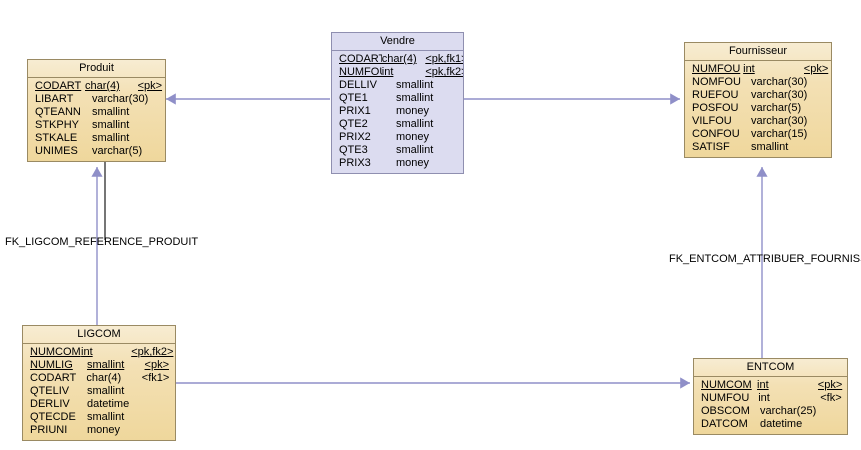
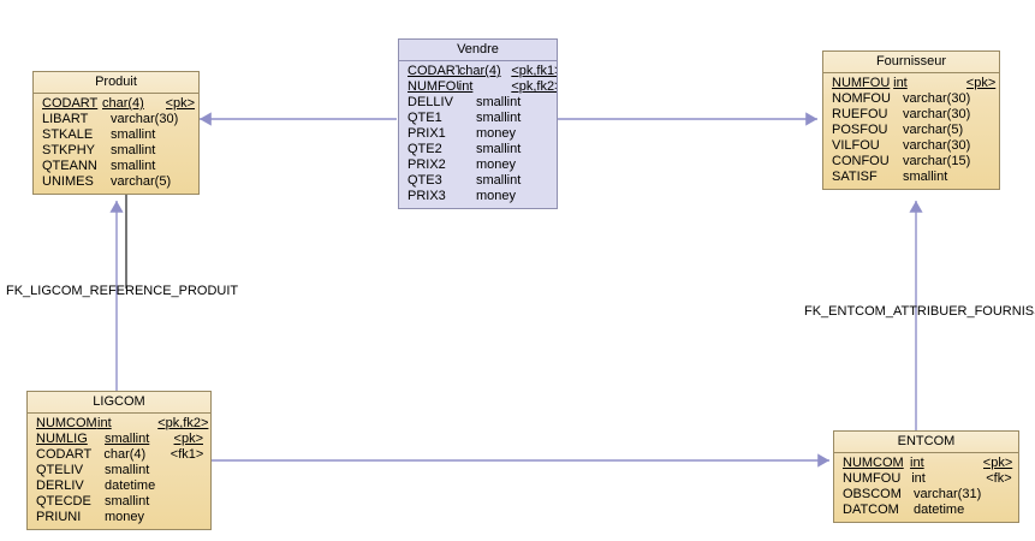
  Produit
  CODART
  char(4)
  <pk>
  LIBART
  varchar(30)
- QTEANN
+ STKALE
  smallint
  STKPHY
  smallint
- STKALE
+ QTEANN
  smallint
  UNIMES
  varchar(5)
  Vendre
  CODAR
  char(4)
  <pk,fk1
  NUMFO
  int
  <pk,fk2
  DELLIV
  smallint
  QTE1
  smallint
  PRIX1
  money
  QTE2
  smallint
  PRIX2
  money
  QTE3
  smallint
  PRIX3
  money
  Fournisseur
  NUMFOU
  int
  <pk>
  NOMFOU
  varchar(30)
  RUEFOU
  varchar(30)
  POSFOU
  varchar(5)
  VILFOU
  varchar(30)
  CONFOU
  varchar(15)
  SATISF
  smallint
  LIGCOM
  NUMCOM
  int
  <pk,fk2>
  NUMLIG
  smallint
  <pk>
  CODART
  char(4)
  <fk1>
  QTELIV
  smallint
  DERLIV
  datetime
  QTECDE
  smallint
  PRIUNI
  money
  ENTCOM
  NUMCOM
  int
  <pk>
  NUMFOU
  int
  <fk>
  OBSCOM
- varchar(25)
+ varchar(31)
  DATCOM
  datetime
  FK_LIGCOM_REFERENCE_PRODUIT
  FK_ENTCOM_ATTRIBUER_FOURNIS
